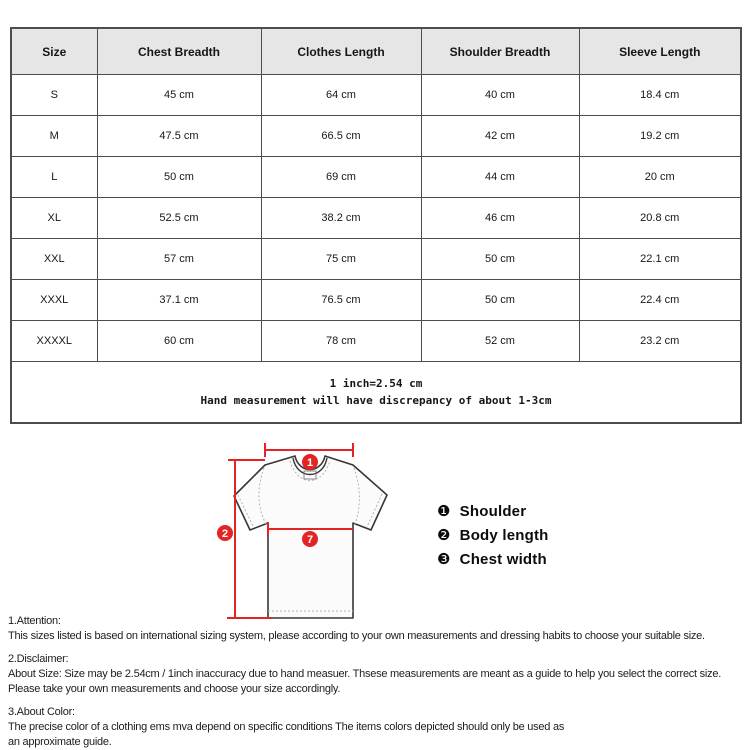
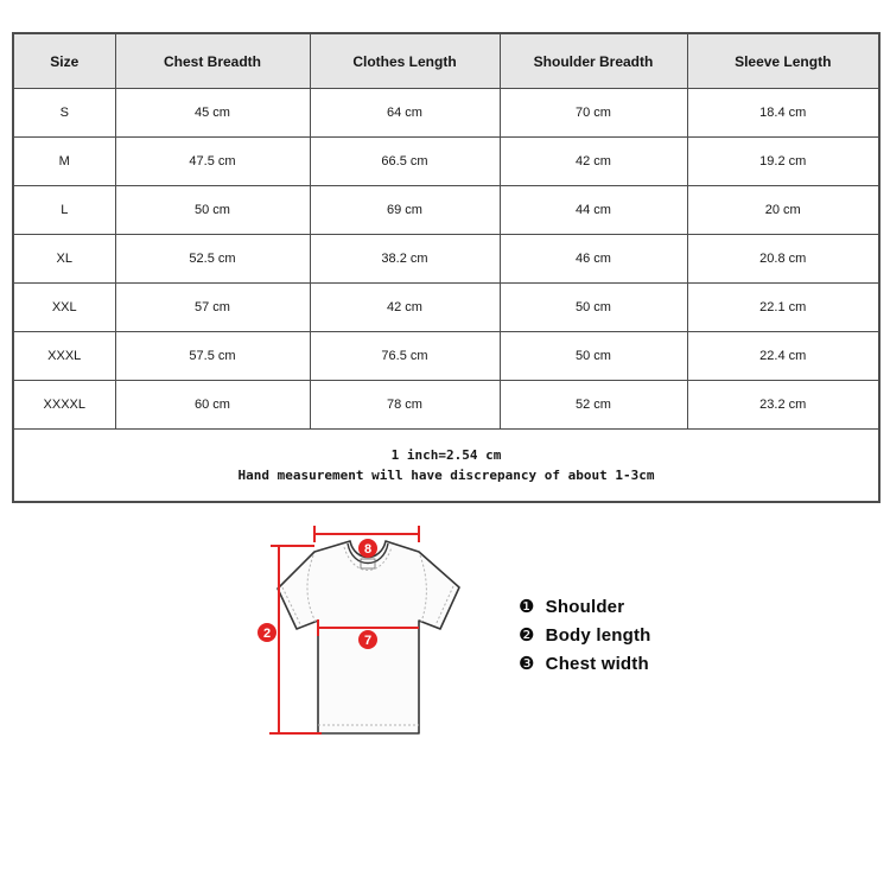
  Size	Chest Breadth	Clothes Length	Shoulder Breadth	Sleeve Length
- S	45 cm	64 cm	40 cm	18.4 cm
+ S	45 cm	64 cm	70 cm	18.4 cm
  M	47.5 cm	66.5 cm	42 cm	19.2 cm
  L	50 cm	69 cm	44 cm	20 cm
  XL	52.5 cm	38.2 cm	46 cm	20.8 cm
- XXL	57 cm	75 cm	50 cm	22.1 cm
+ XXL	57 cm	42 cm	50 cm	22.1 cm
- XXXL	37.1 cm	76.5 cm	50 cm	22.4 cm
+ XXXL	57.5 cm	76.5 cm	50 cm	22.4 cm
  XXXXL	60 cm	78 cm	52 cm	23.2 cm
  1 inch=2.54 cm Hand measurement will have discrepancy of about 1-3cm
- 1
+ 8
  2
  7
  ❶
  Shoulder
  ❷
  Body length
  ❸
  Chest width
- 1.Attention:
- This sizes listed is based on international sizing system, please according to your own measurements and dressing habits to choose your suitable size.
- 2.Disclaimer:
- About Size: Size may be 2.54cm / 1inch inaccuracy due to hand measuer. Thsese measurements are meant as a guide to help you select the correct size.
- Please take your own measurements and choose your size accordingly.
- 3.About Color:
- The precise color of a clothing ems mva depend on specific conditions The items colors depicted should only be used as
- an approximate guide.
